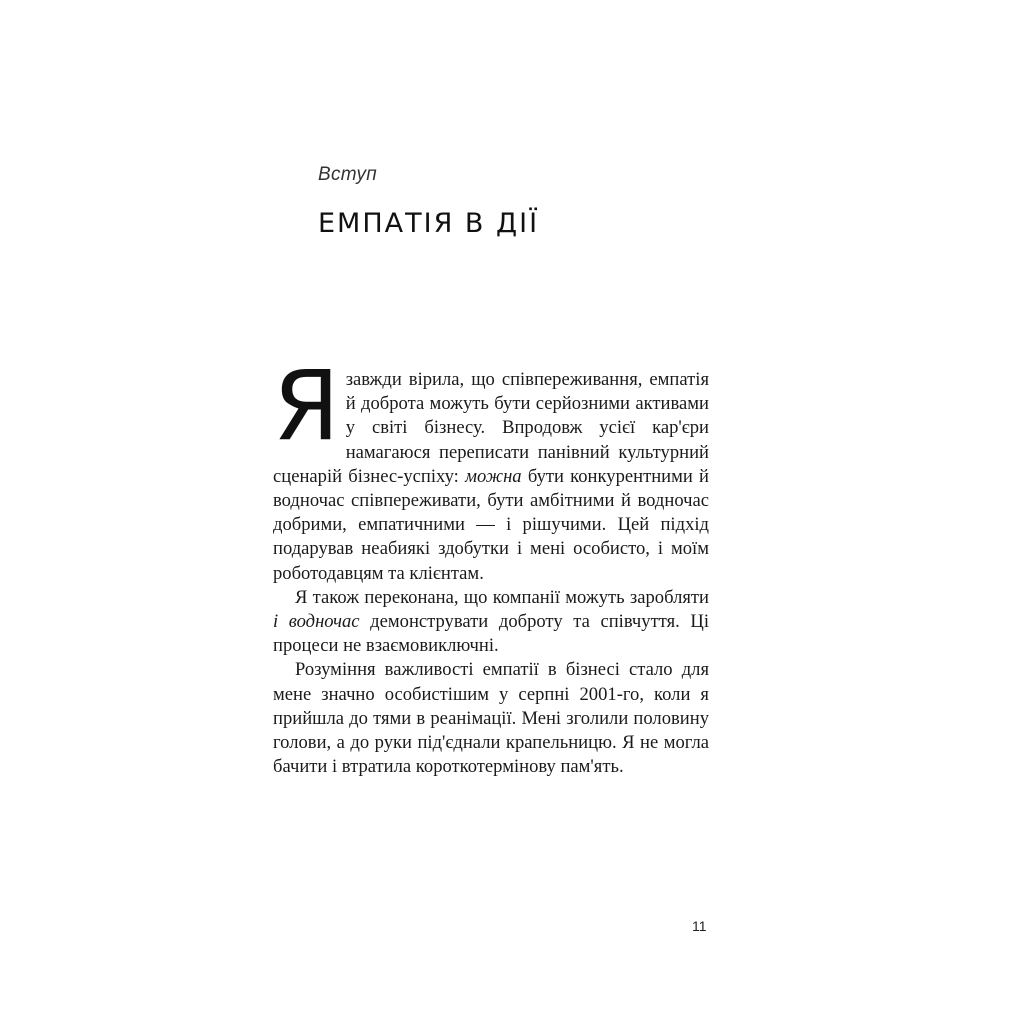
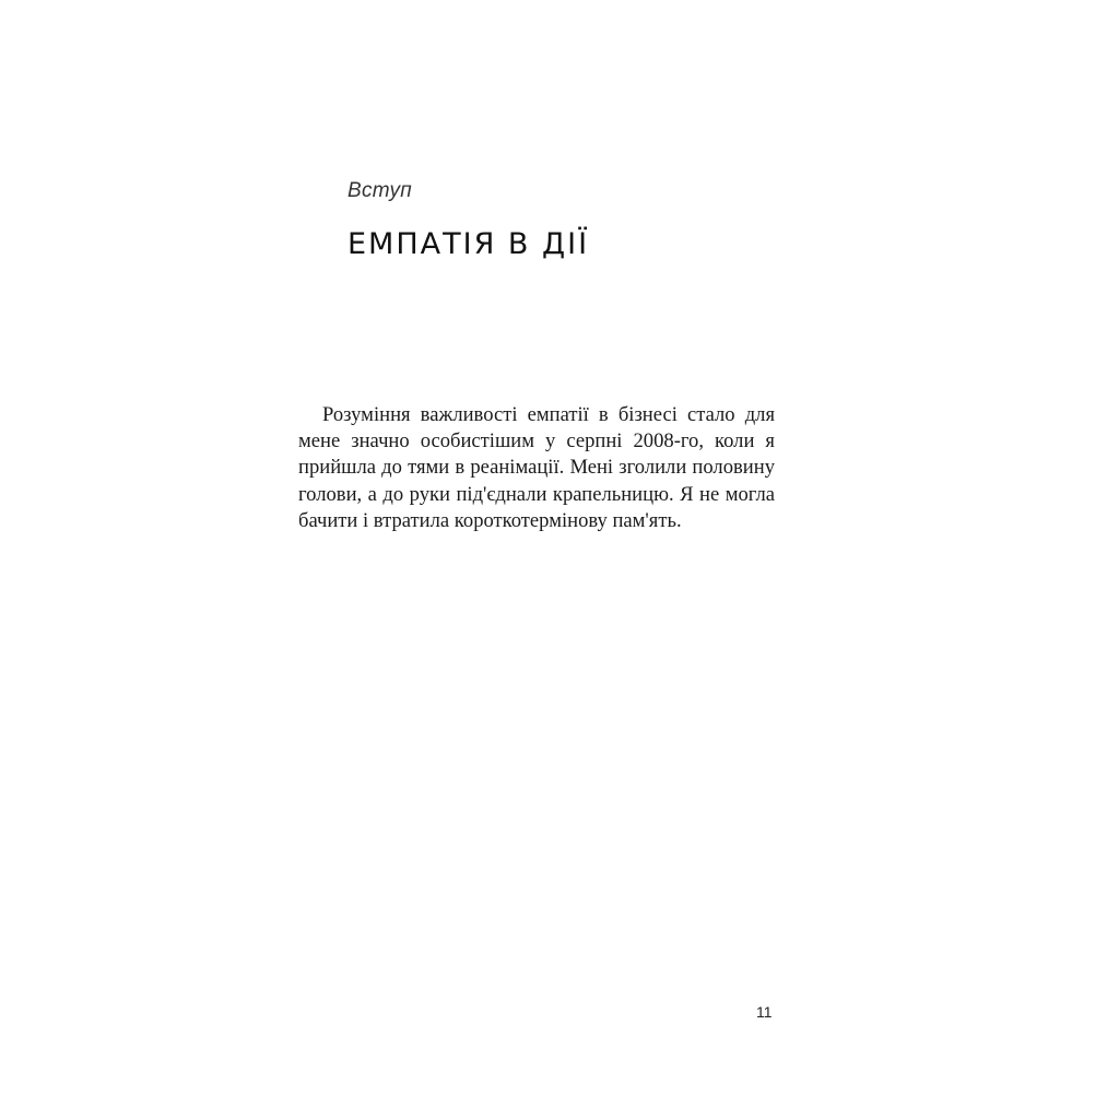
  Вступ
  ЕМПАТІЯ В ДІЇ
- Я
- завжди вірила, що співпереживання, емпатія й доброта можуть бути серйозними активами у світі бізнесу. Впродовж усієї кар'єри намагаюся переписати панівний культурний сценарій бізнес-успіху: можна бути конкурентними й водночас співпереживати, бути амбітними й водночас добрими, емпатичними — і рішучими. Цей підхід подарував неабиякі здобутки і мені особисто, і моїм роботодавцям та клієнтам.
- Я також переконана, що компанії можуть заробляти і водночас демонструвати доброту та співчуття. Ці процеси не взаємовиключні.
- Розуміння важливості емпатії в бізнесі стало для мене значно особистішим у серпні 2001-го, коли я прийшла до тями в реанімації. Мені зголили половину голови, а до руки під'єднали крапельницю. Я не могла бачити і втратила короткотермінову пам'ять.
+ Розуміння важливості емпатії в бізнесі стало для мене значно особистішим у серпні 2008-го, коли я прийшла до тями в реанімації. Мені зголили половину голови, а до руки під'єднали крапельницю. Я не могла бачити і втратила короткотермінову пам'ять.
  11
